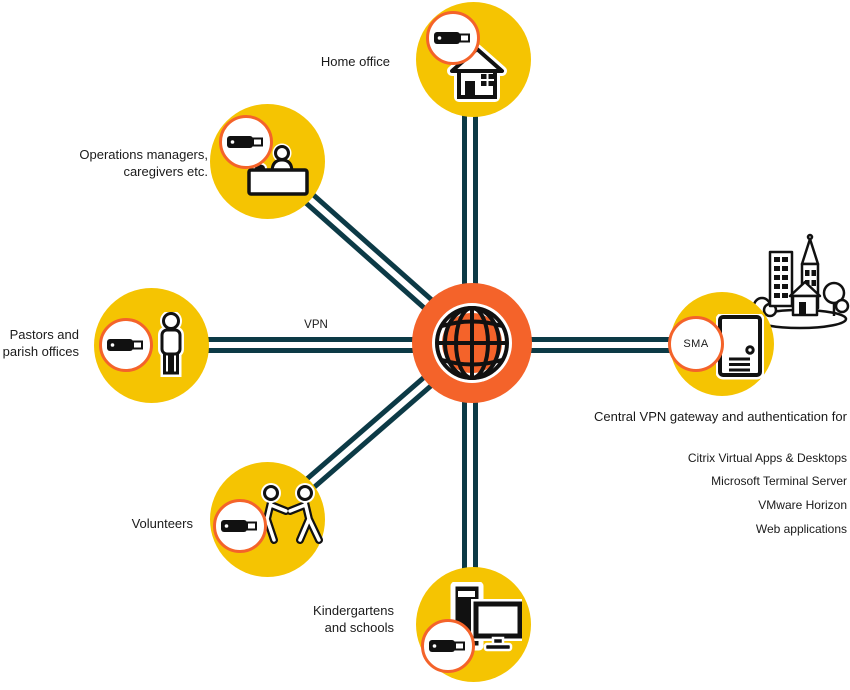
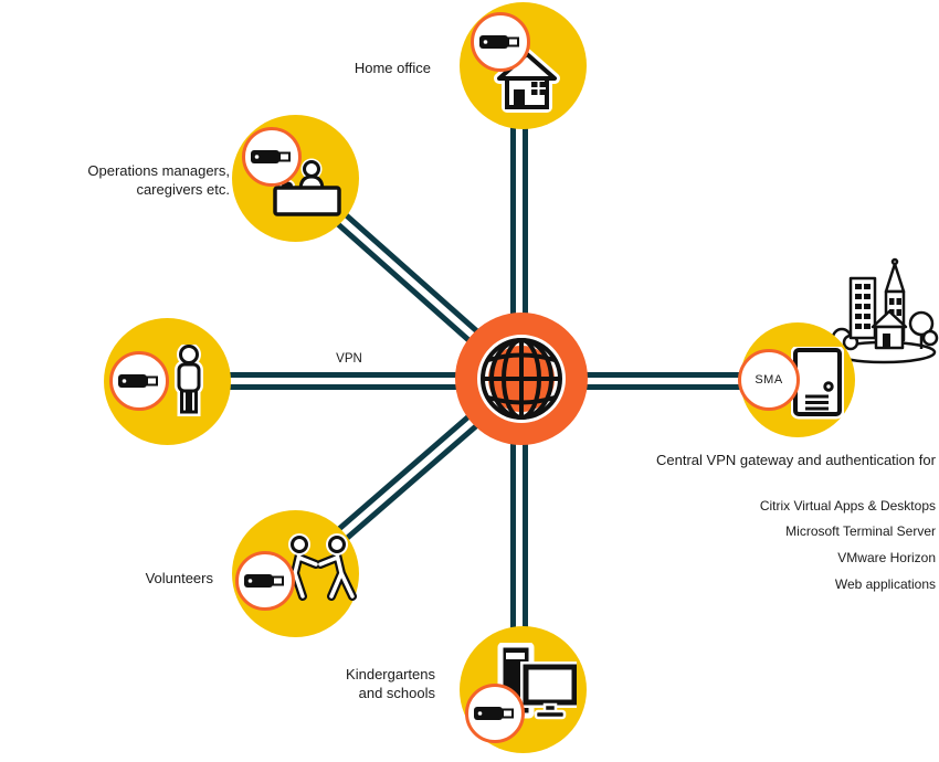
  SMA
  Home office
  Operations managers,
  caregivers etc.
- Pastors and
- parish offices
  VPN
  Volunteers
  Kindergartens
  and schools
  Central VPN gateway and authentication for
  Citrix Virtual Apps & Desktops
  Microsoft Terminal Server
  VMware Horizon
  Web applications
